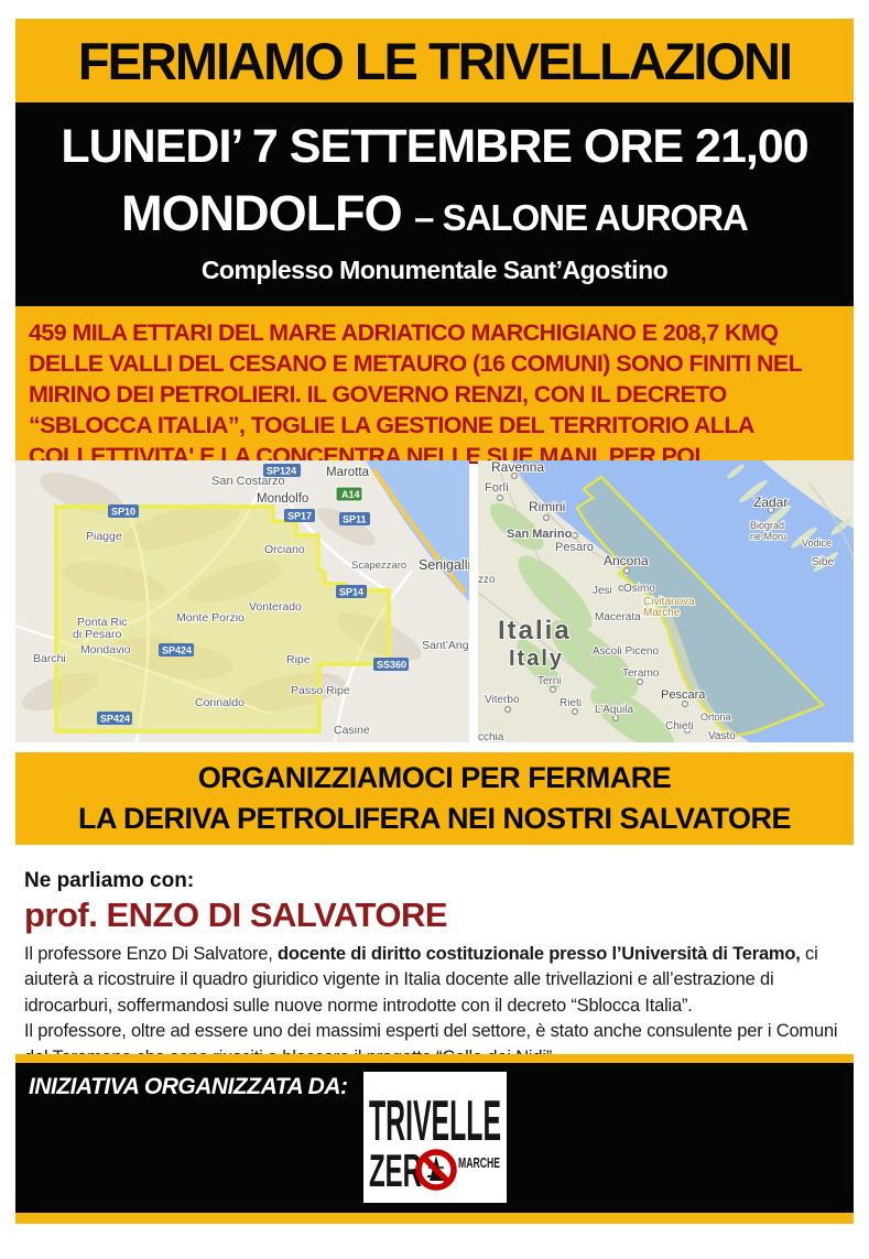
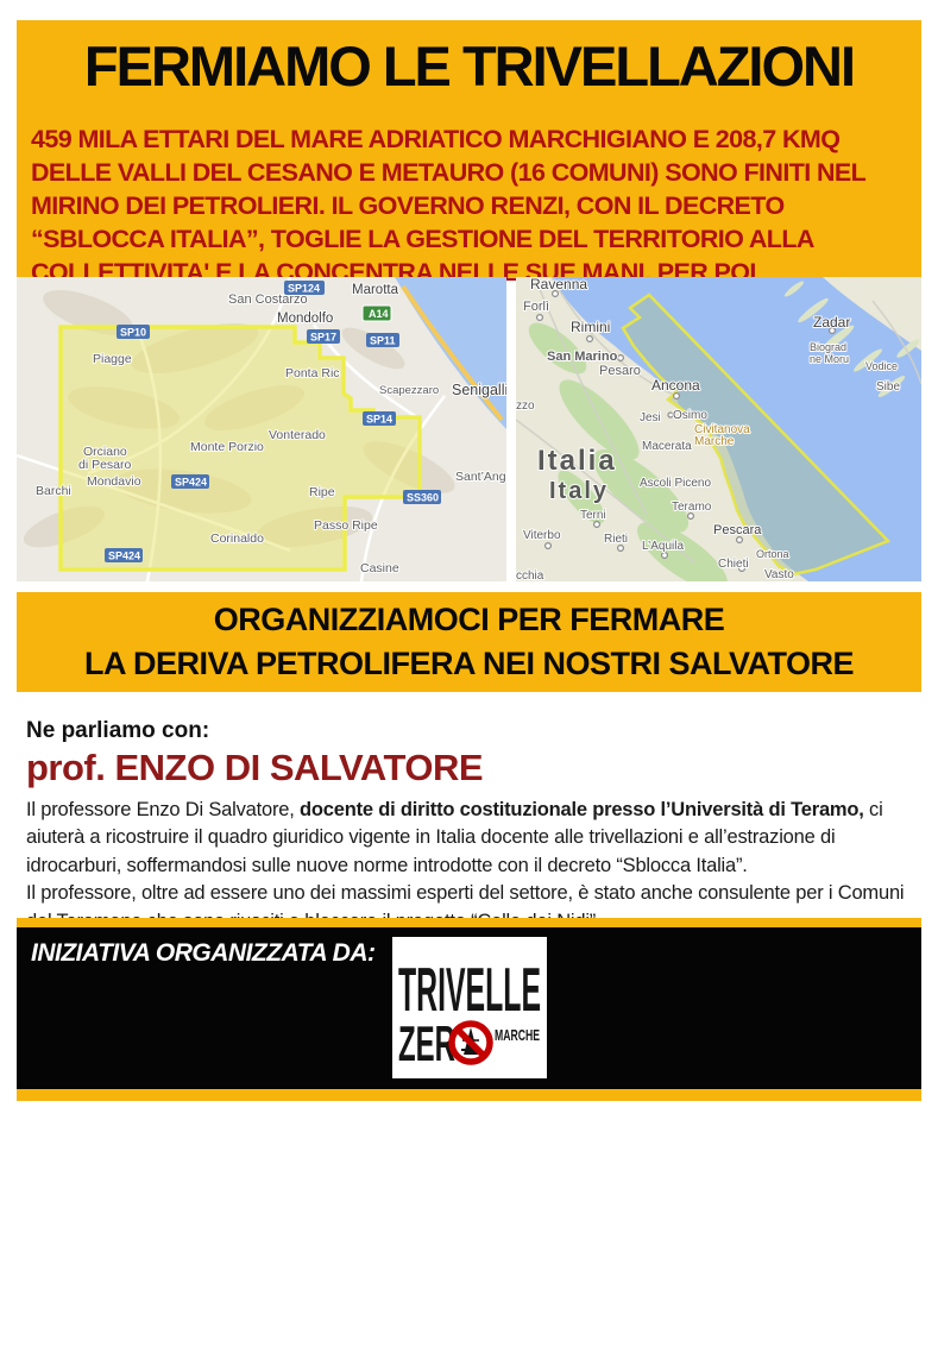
  FERMIAMO LE TRIVELLAZIONI
- LUNEDI’ 7 SETTEMBRE ORE 21,00
- MONDOLFO – SALONE AURORA
- Complesso Monumentale Sant’Agostino
  459 MILA ETTARI DEL MARE ADRIATICO MARCHIGIANO E 208,7 KMQ DELLE VALLI DEL CESANO E METAURO (16 COMUNI) SONO FINITI NEL MIRINO DEI PETROLIERI. IL GOVERNO RENZI, CON IL DECRETO “SBLOCCA ITALIA”, TOGLIE LA GESTIONE DEL TERRITORIO ALLA COLLETTIVITA' E LA CONCENTRA NELLE SUE MANI, PER POI
  San Costarzo
  Marotta
  Mondolfo
  Piagge
- Orciano
+ Ponta Ric
  Scapezzaro
  Senigalli
  Vonterado
  Monte Porzio
- Ponta Ric
+ Orciano
  di Pesaro
  Mondavio
  Barchi
  Ripe
  Sant’Ang
  Passo Ripe
  Corinaldo
  Casine
  SP124
  A14
  SP17
  SP11
  SP10
  SP14
  SP424
  SP424
  SS360
  Ravenna
  Forlì
  Rimini
  San Marino
  Pesaro
  Ancona
  Jesi
  Osimo
  Civitanova
  Zadar
  Biograd
  ne Moru
  Vodice
  Sibe
  Macerata
  Marche
  Ascoli Piceno
  Teramo
  Terni
  Viterbo
  Rieti
  L’Aquila
  Pescara
  Ortona
  Chieti
  Vasto
  zzo
  cchia
  Italia
  Italy
  ORGANIZZIAMOCI PER FERMARE
  LA DERIVA PETROLIFERA NEI NOSTRI SALVATORE
  Ne parliamo con:
  prof. ENZO DI SALVATORE
  Il professore Enzo Di Salvatore, docente di diritto costituzionale presso l’Università di Teramo, ci aiuterà a ricostruire il quadro giuridico vigente in Italia docente alle trivellazioni e all’estrazione di idrocarburi, soffermandosi sulle nuove norme introdotte con il decreto “Sblocca Italia”.
  INIZIATIVA ORGANIZZATA DA:
  TRIVELLE
  ZER
  MARCHE
